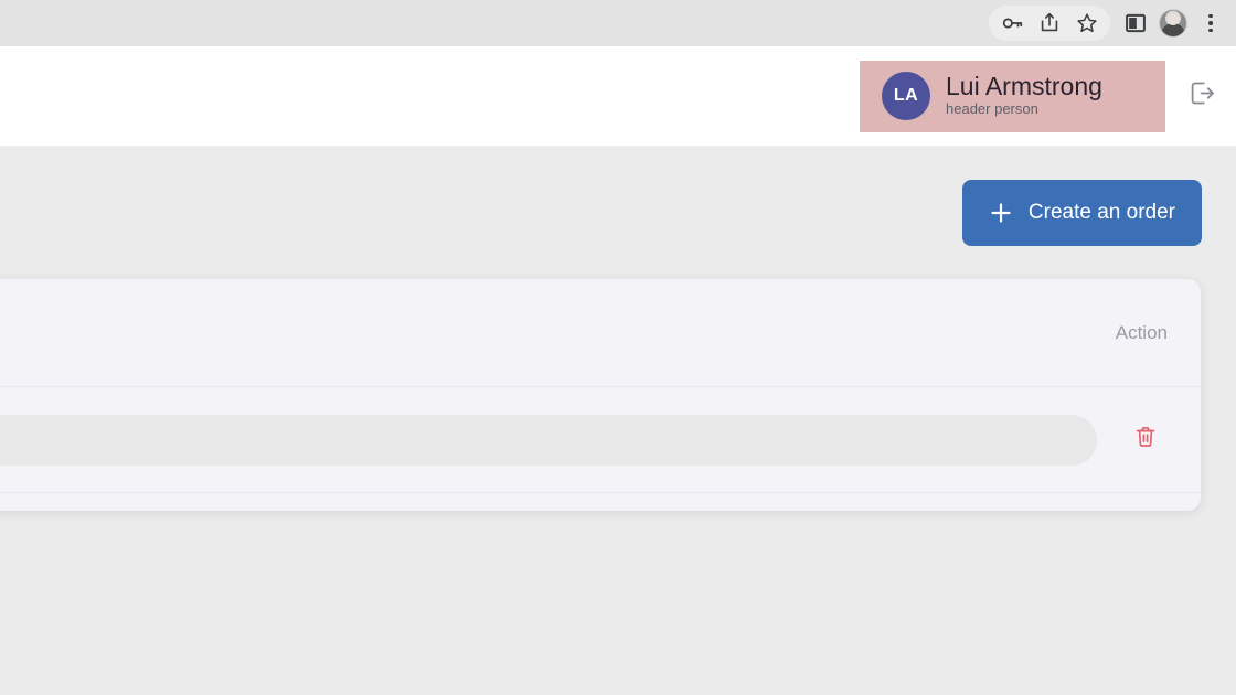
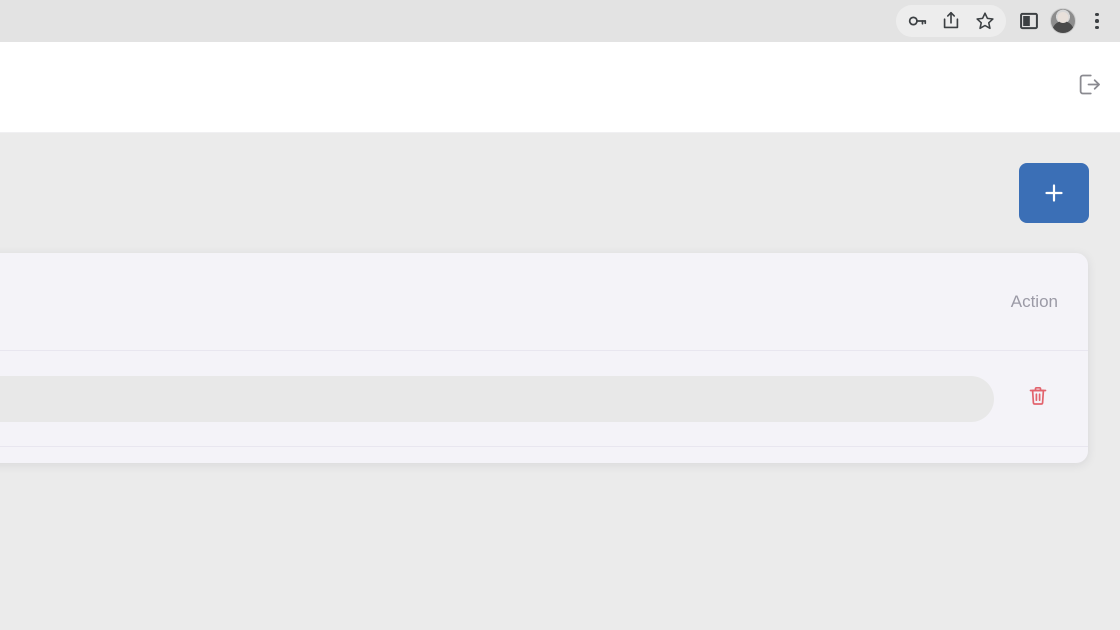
- LA
- Lui Armstrong
- header person
- Create an order
  Action
